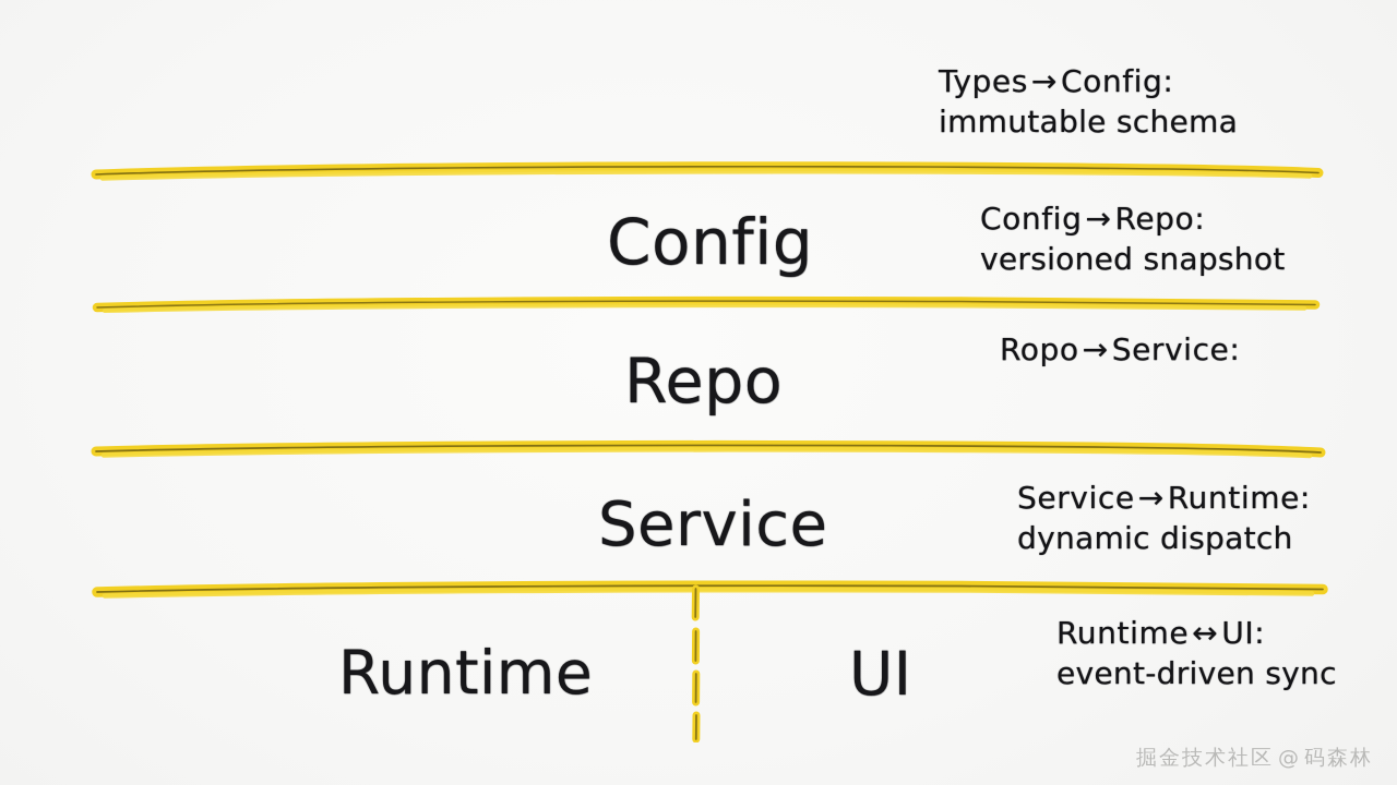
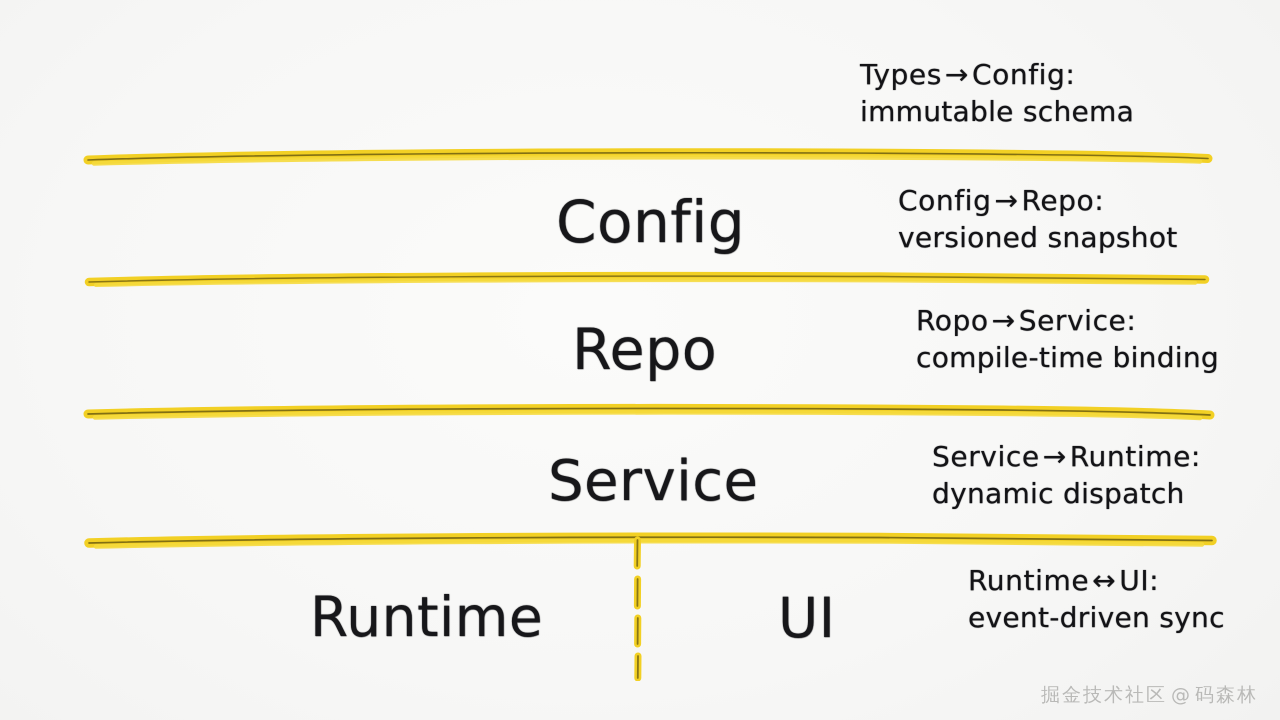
  Config
  Repo
  Service
  Runtime
  UI
  Types→Config:
  immutable schema
  Config→Repo:
  versioned snapshot
  Ropo→Service:
+ compile-time binding
  Service→Runtime:
  dynamic dispatch
  Runtime↔UI:
  event-driven sync
  掘金技术社区 @ 码森林
